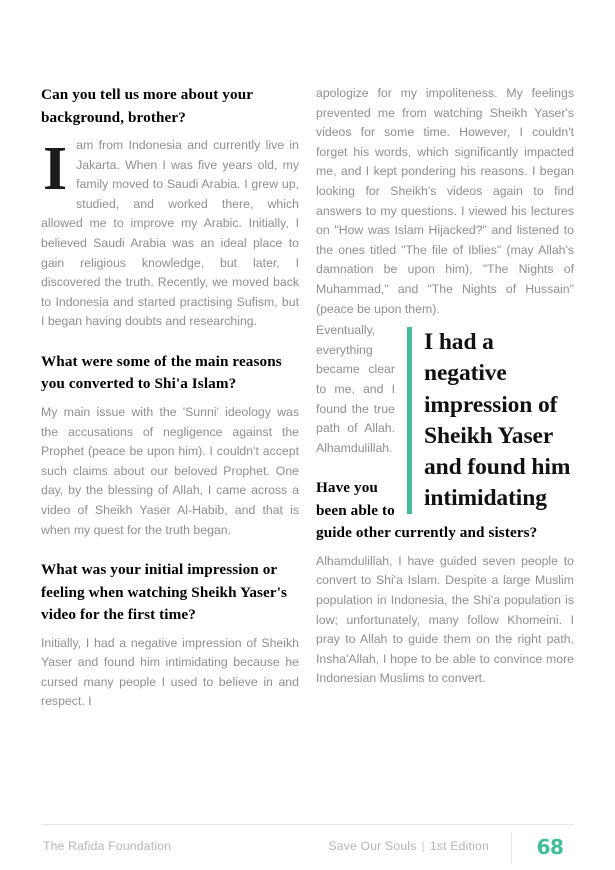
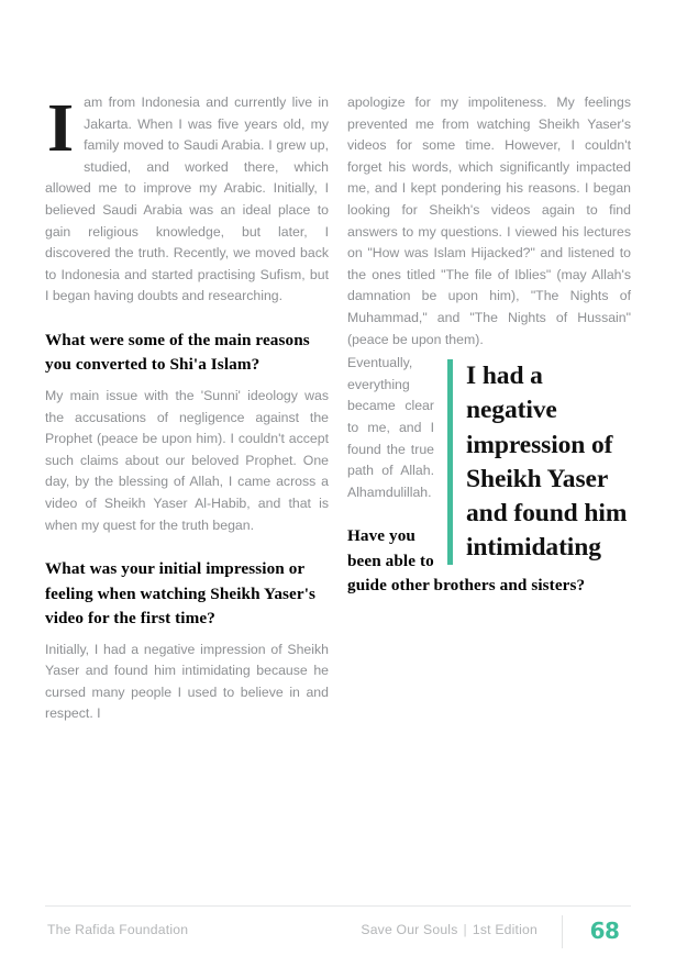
- Can you tell us more about your background, brother?
  I
  am from Indonesia and currently live in Jakarta. When I was five years old, my family moved to Saudi Arabia. I grew up, studied, and worked there, which allowed me to improve my Arabic. Initially, I believed Saudi Arabia was an ideal place to gain religious knowledge, but later, I discovered the truth. Recently, we moved back to Indonesia and started practising Sufism, but I began having doubts and researching.
  What were some of the main reasons you converted to Shi'a Islam?
  My main issue with the 'Sunni' ideology was the accusations of negligence against the Prophet (peace be upon him). I couldn't accept such claims about our beloved Prophet. One day, by the blessing of Allah, I came across a video of Sheikh Yaser Al-Habib, and that is when my quest for the truth began.
  What was your initial impression or feeling when watching Sheikh Yaser's video for the first time?
  Initially, I had a negative impression of Sheikh Yaser and found him intimidating because he cursed many people I used to believe in and respect. I
  apologize for my impoliteness. My feelings prevented me from watching Sheikh Yaser's videos for some time. However, I couldn't forget his words, which significantly impacted me, and I kept pondering his reasons. I began looking for Sheikh's videos again to find answers to my questions. I viewed his lectures on "How was Islam Hijacked?" and listened to the ones titled "The file of Iblies" (may Allah's damnation be upon him), "The Nights of Muhammad," and "The Nights of Hussain" (peace be upon them).
  I had a negative impression of Sheikh Yaser and found him intimidating
  Eventually, everything became clear to me, and I found the true path of Allah. Alhamdulillah.
- Have you been able to guide other currently and sisters?
+ Have you been able to guide other brothers and sisters?
- Alhamdulillah, I have guided seven people to convert to Shi'a Islam. Despite a large Muslim population in Indonesia, the Shi'a population is low; unfortunately, many follow Khomeini. I pray to Allah to guide them on the right path. Insha'Allah, I hope to be able to convince more Indonesian Muslims to convert.
  The Rafida Foundation
  Save Our Souls | 1st Edition
  68
